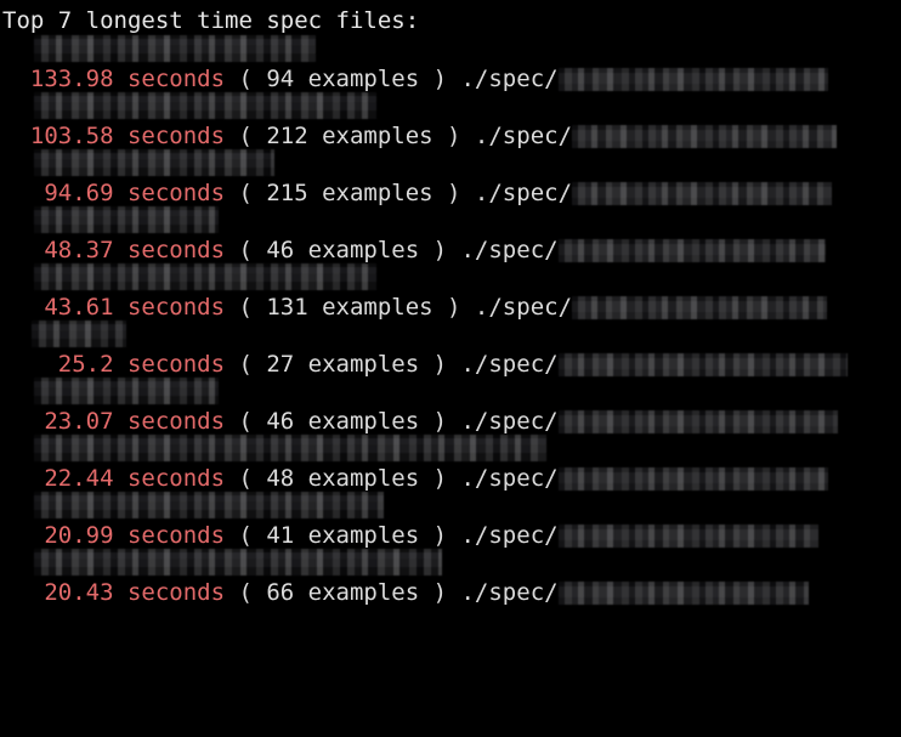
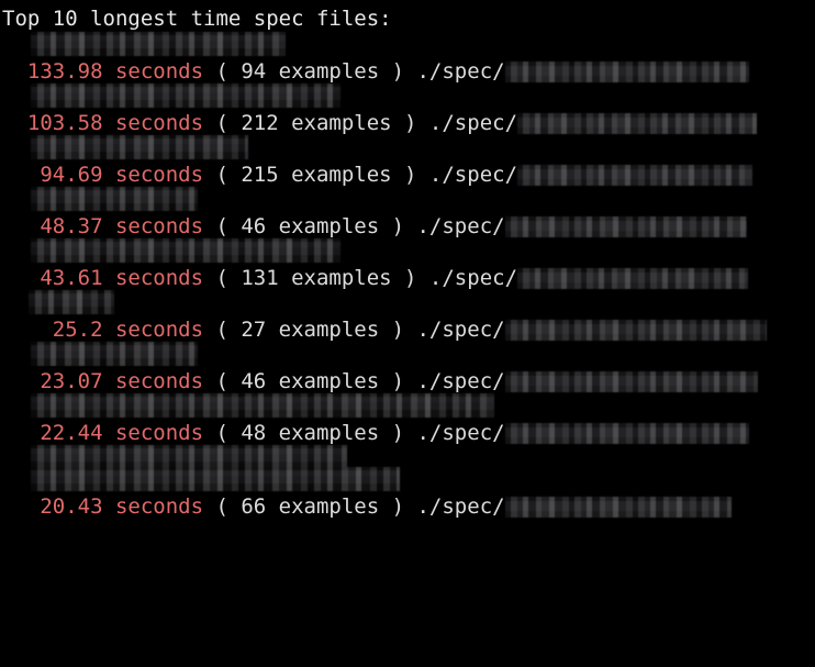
- Top 7 longest time spec files:
+ Top 10 longest time spec files:
  133.98 seconds ( 94 examples ) ./spec/
  103.58 seconds ( 212 examples ) ./spec/
  94.69 seconds ( 215 examples ) ./spec/
  48.37 seconds ( 46 examples ) ./spec/
  43.61 seconds ( 131 examples ) ./spec/
  25.2 seconds ( 27 examples ) ./spec/
  23.07 seconds ( 46 examples ) ./spec/
  22.44 seconds ( 48 examples ) ./spec/
- 20.99 seconds ( 41 examples ) ./spec/
  20.43 seconds ( 66 examples ) ./spec/
